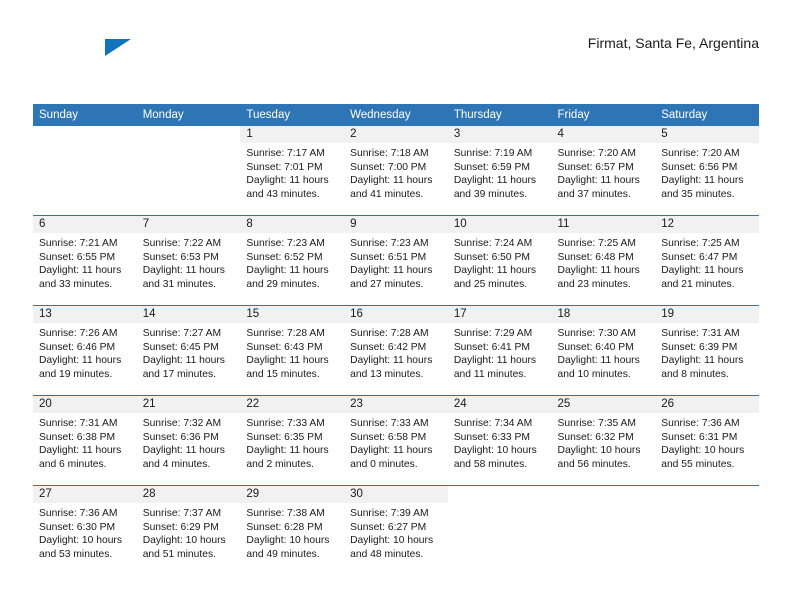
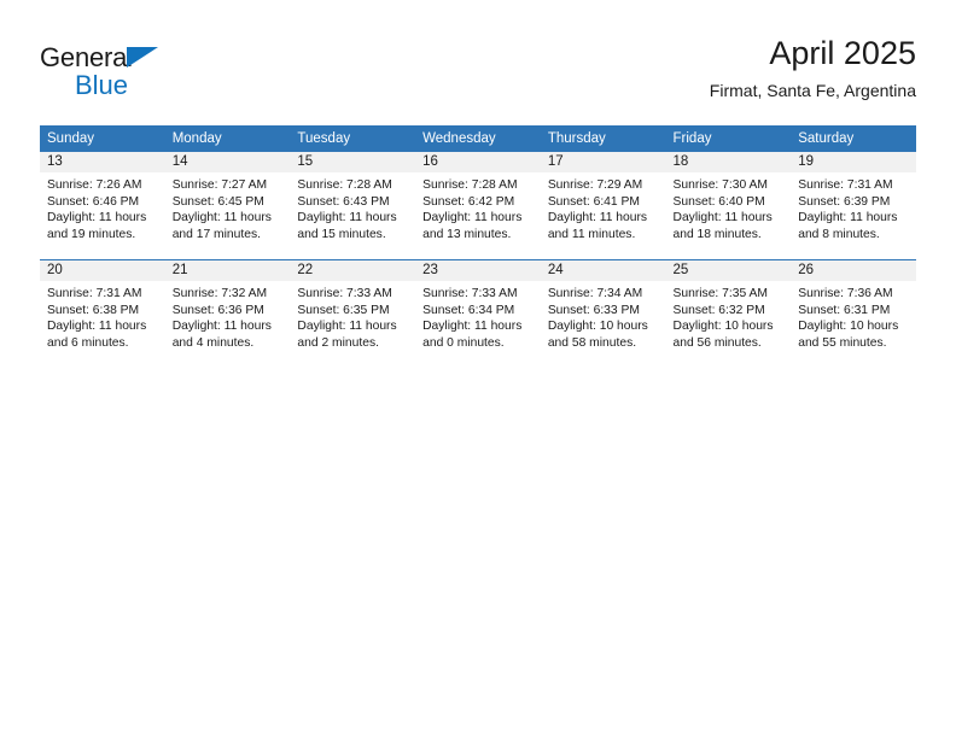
+ General
+ Blue
+ April 2025
  Firmat, Santa Fe, Argentina
  Sunday	Monday	Tuesday	Wednesday	Thursday	Friday	Saturday
- 		1 Sunrise: 7:17 AM Sunset: 7:01 PM Daylight: 11 hours and 43 minutes.	2 Sunrise: 7:18 AM Sunset: 7:00 PM Daylight: 11 hours and 41 minutes.	3 Sunrise: 7:19 AM Sunset: 6:59 PM Daylight: 11 hours and 39 minutes.	4 Sunrise: 7:20 AM Sunset: 6:57 PM Daylight: 11 hours and 37 minutes.	5 Sunrise: 7:20 AM Sunset: 6:56 PM Daylight: 11 hours and 35 minutes.
- 6 Sunrise: 7:21 AM Sunset: 6:55 PM Daylight: 11 hours and 33 minutes.	7 Sunrise: 7:22 AM Sunset: 6:53 PM Daylight: 11 hours and 31 minutes.	8 Sunrise: 7:23 AM Sunset: 6:52 PM Daylight: 11 hours and 29 minutes.	9 Sunrise: 7:23 AM Sunset: 6:51 PM Daylight: 11 hours and 27 minutes.	10 Sunrise: 7:24 AM Sunset: 6:50 PM Daylight: 11 hours and 25 minutes.	11 Sunrise: 7:25 AM Sunset: 6:48 PM Daylight: 11 hours and 23 minutes.	12 Sunrise: 7:25 AM Sunset: 6:47 PM Daylight: 11 hours and 21 minutes.
- 13 Sunrise: 7:26 AM Sunset: 6:46 PM Daylight: 11 hours and 19 minutes.	14 Sunrise: 7:27 AM Sunset: 6:45 PM Daylight: 11 hours and 17 minutes.	15 Sunrise: 7:28 AM Sunset: 6:43 PM Daylight: 11 hours and 15 minutes.	16 Sunrise: 7:28 AM Sunset: 6:42 PM Daylight: 11 hours and 13 minutes.	17 Sunrise: 7:29 AM Sunset: 6:41 PM Daylight: 11 hours and 11 minutes.	18 Sunrise: 7:30 AM Sunset: 6:40 PM Daylight: 11 hours and 10 minutes.	19 Sunrise: 7:31 AM Sunset: 6:39 PM Daylight: 11 hours and 8 minutes.
+ 13 Sunrise: 7:26 AM Sunset: 6:46 PM Daylight: 11 hours and 19 minutes.	14 Sunrise: 7:27 AM Sunset: 6:45 PM Daylight: 11 hours and 17 minutes.	15 Sunrise: 7:28 AM Sunset: 6:43 PM Daylight: 11 hours and 15 minutes.	16 Sunrise: 7:28 AM Sunset: 6:42 PM Daylight: 11 hours and 13 minutes.	17 Sunrise: 7:29 AM Sunset: 6:41 PM Daylight: 11 hours and 11 minutes.	18 Sunrise: 7:30 AM Sunset: 6:40 PM Daylight: 11 hours and 18 minutes.	19 Sunrise: 7:31 AM Sunset: 6:39 PM Daylight: 11 hours and 8 minutes.
- 20 Sunrise: 7:31 AM Sunset: 6:38 PM Daylight: 11 hours and 6 minutes.	21 Sunrise: 7:32 AM Sunset: 6:36 PM Daylight: 11 hours and 4 minutes.	22 Sunrise: 7:33 AM Sunset: 6:35 PM Daylight: 11 hours and 2 minutes.	23 Sunrise: 7:33 AM Sunset: 6:58 PM Daylight: 11 hours and 0 minutes.	24 Sunrise: 7:34 AM Sunset: 6:33 PM Daylight: 10 hours and 58 minutes.	25 Sunrise: 7:35 AM Sunset: 6:32 PM Daylight: 10 hours and 56 minutes.	26 Sunrise: 7:36 AM Sunset: 6:31 PM Daylight: 10 hours and 55 minutes.
+ 20 Sunrise: 7:31 AM Sunset: 6:38 PM Daylight: 11 hours and 6 minutes.	21 Sunrise: 7:32 AM Sunset: 6:36 PM Daylight: 11 hours and 4 minutes.	22 Sunrise: 7:33 AM Sunset: 6:35 PM Daylight: 11 hours and 2 minutes.	23 Sunrise: 7:33 AM Sunset: 6:34 PM Daylight: 11 hours and 0 minutes.	24 Sunrise: 7:34 AM Sunset: 6:33 PM Daylight: 10 hours and 58 minutes.	25 Sunrise: 7:35 AM Sunset: 6:32 PM Daylight: 10 hours and 56 minutes.	26 Sunrise: 7:36 AM Sunset: 6:31 PM Daylight: 10 hours and 55 minutes.
- 27 Sunrise: 7:36 AM Sunset: 6:30 PM Daylight: 10 hours and 53 minutes.	28 Sunrise: 7:37 AM Sunset: 6:29 PM Daylight: 10 hours and 51 minutes.	29 Sunrise: 7:38 AM Sunset: 6:28 PM Daylight: 10 hours and 49 minutes.	30 Sunrise: 7:39 AM Sunset: 6:27 PM Daylight: 10 hours and 48 minutes.
